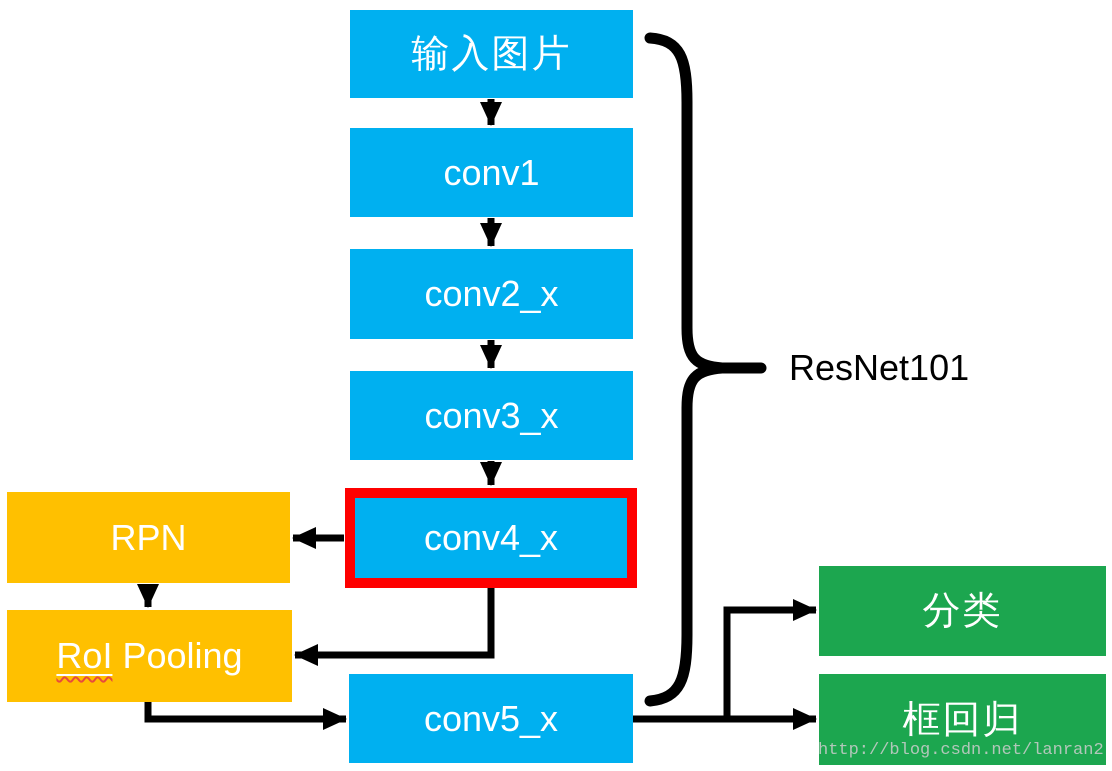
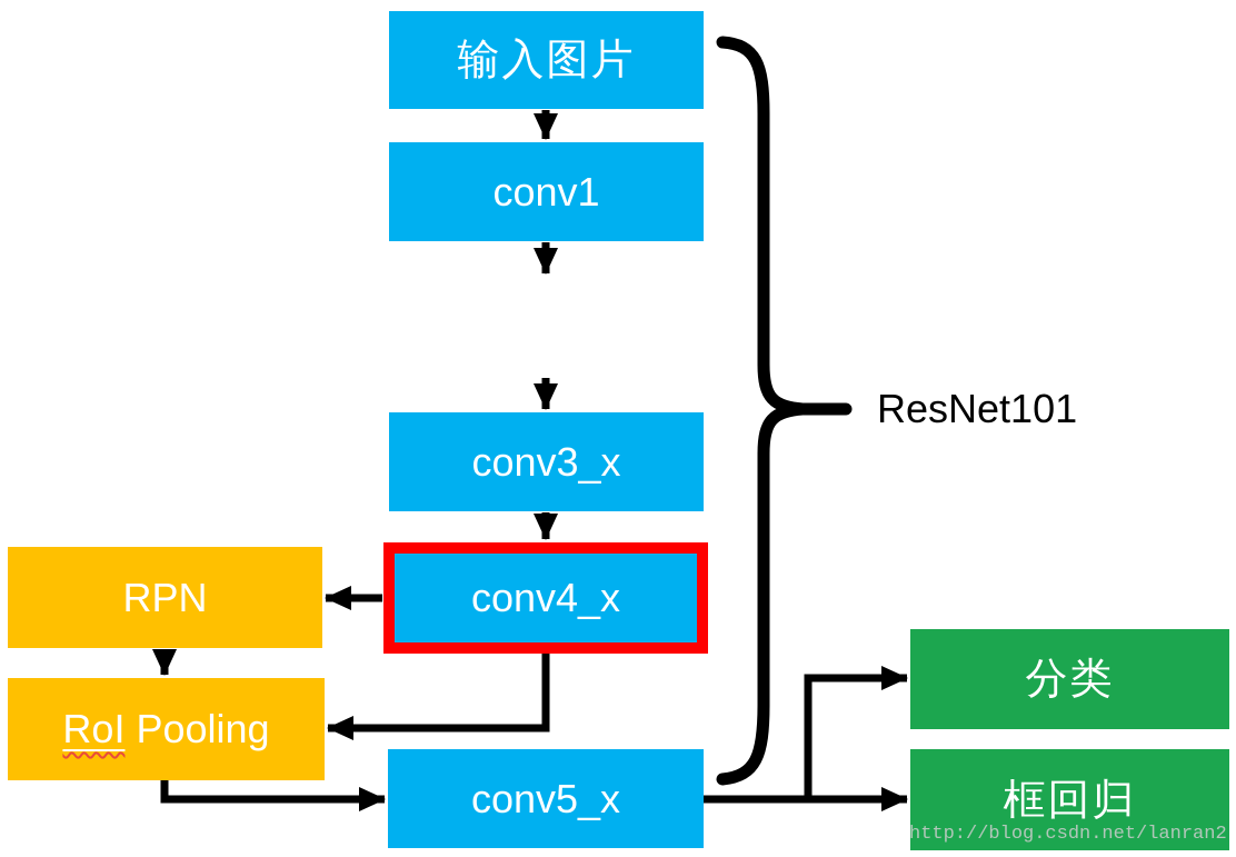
  输入图片
  conv1
- conv2_x
  conv3_x
  conv4_x
  conv5_x
  RPN
  RoI
  Pooling
  分类
  框回归
  ResNet101
  http://blog.csdn.net/lanran2
